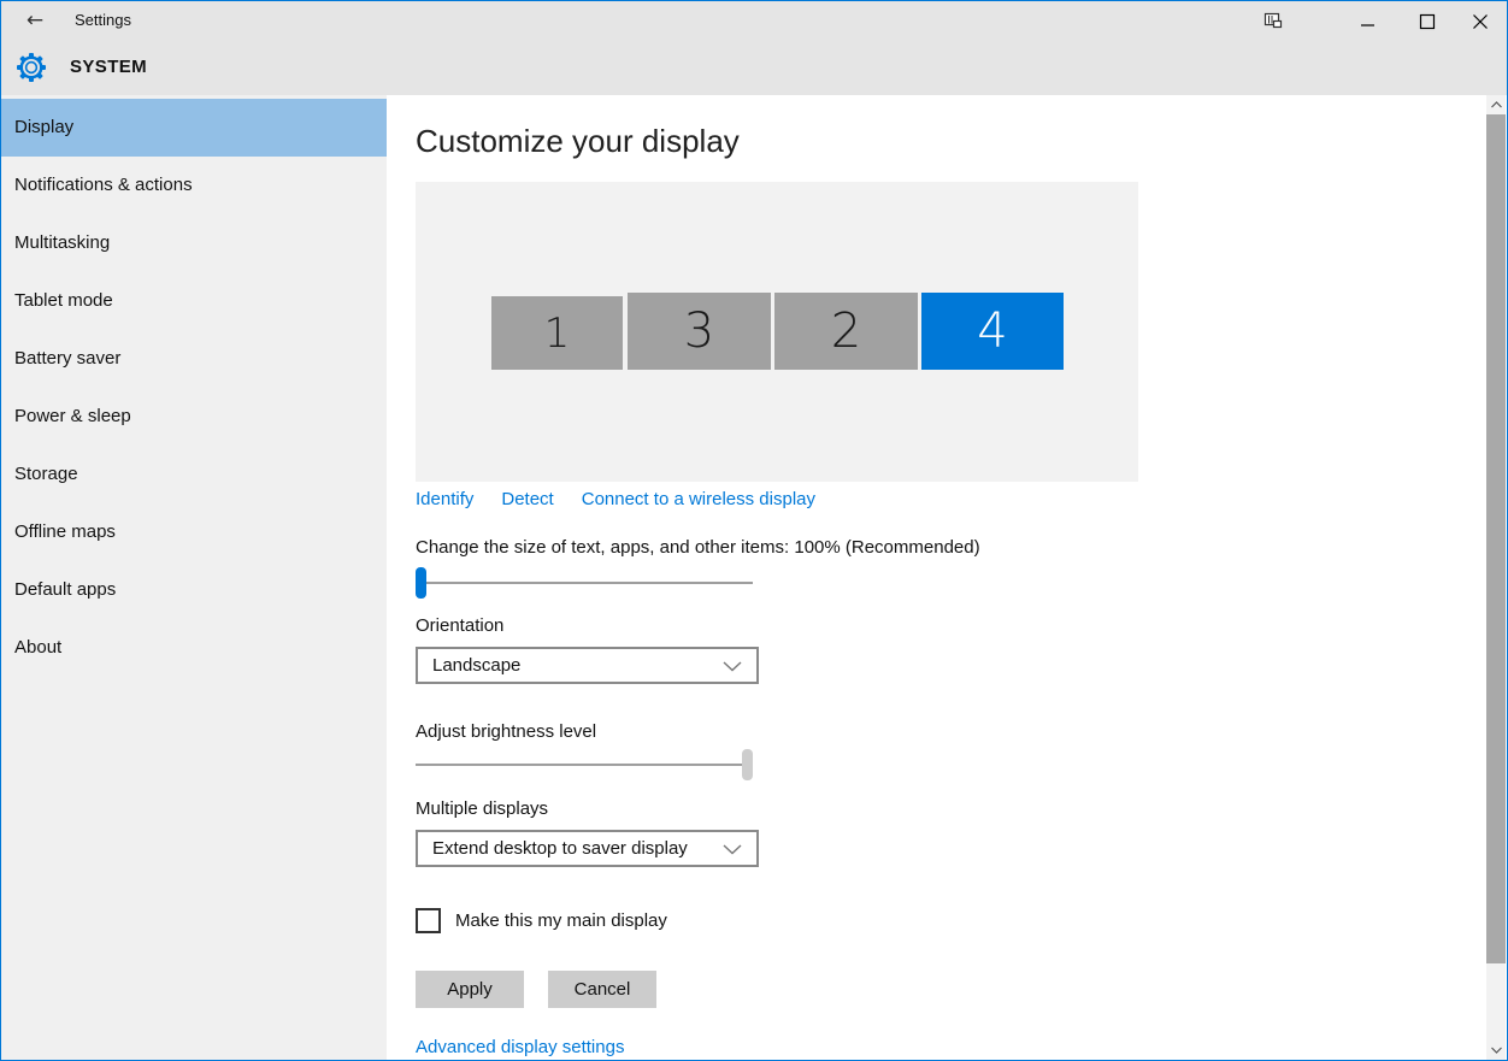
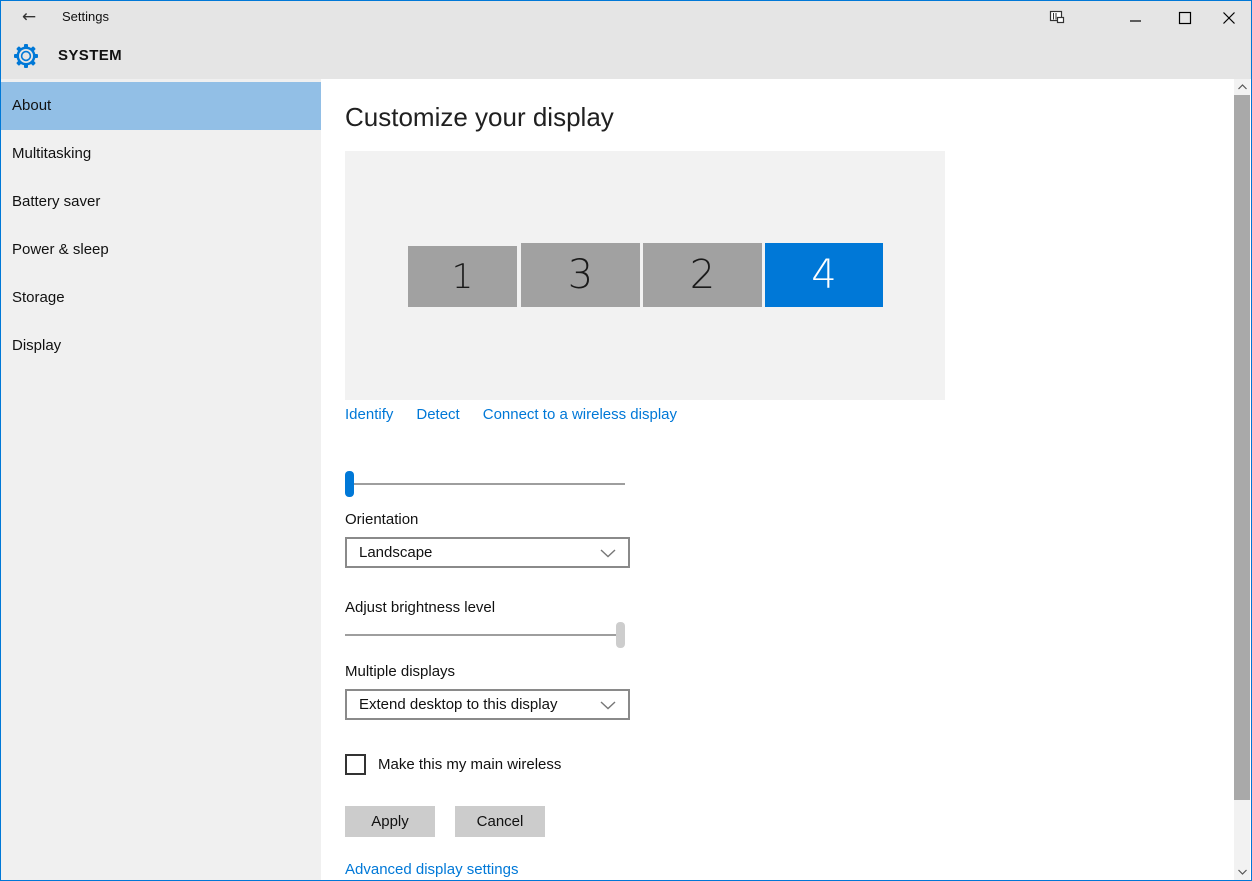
  ←
  Settings
  SYSTEM
- Display
+ About
- Notifications & actions
  Multitasking
- Tablet mode
  Battery saver
  Power & sleep
  Storage
- Offline maps
- Default apps
- About
+ Display
  Customize your display
  1
  3
  2
  4
  Identify
  Detect
  Connect to a wireless display
- Change the size of text, apps, and other items: 100% (Recommended)
  Orientation
  Landscape
  Adjust brightness level
  Multiple displays
- Extend desktop to saver display
+ Extend desktop to this display
- Make this my main display
+ Make this my main wireless
  Apply
  Cancel
  Advanced display settings
